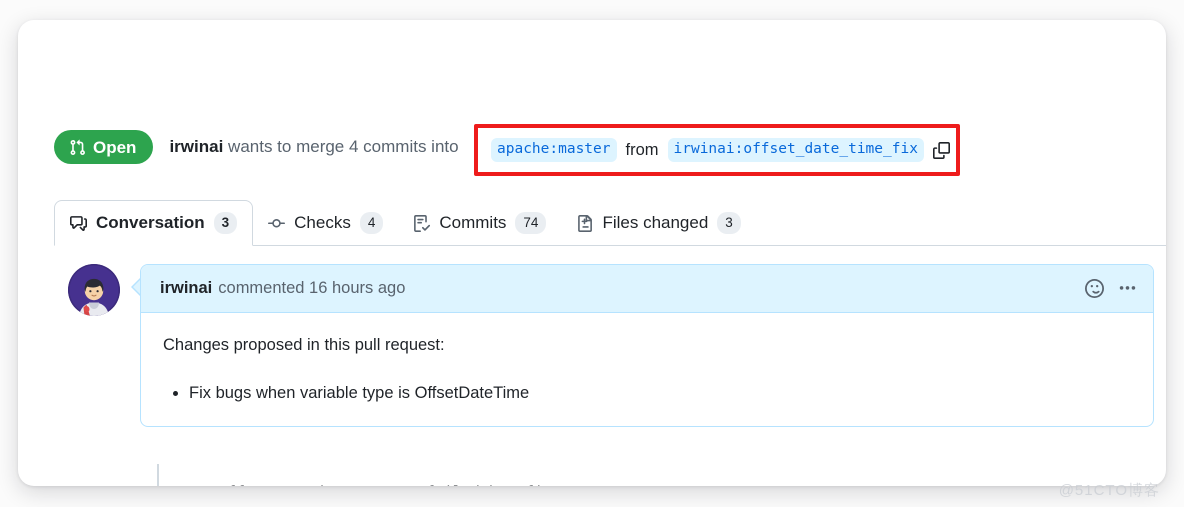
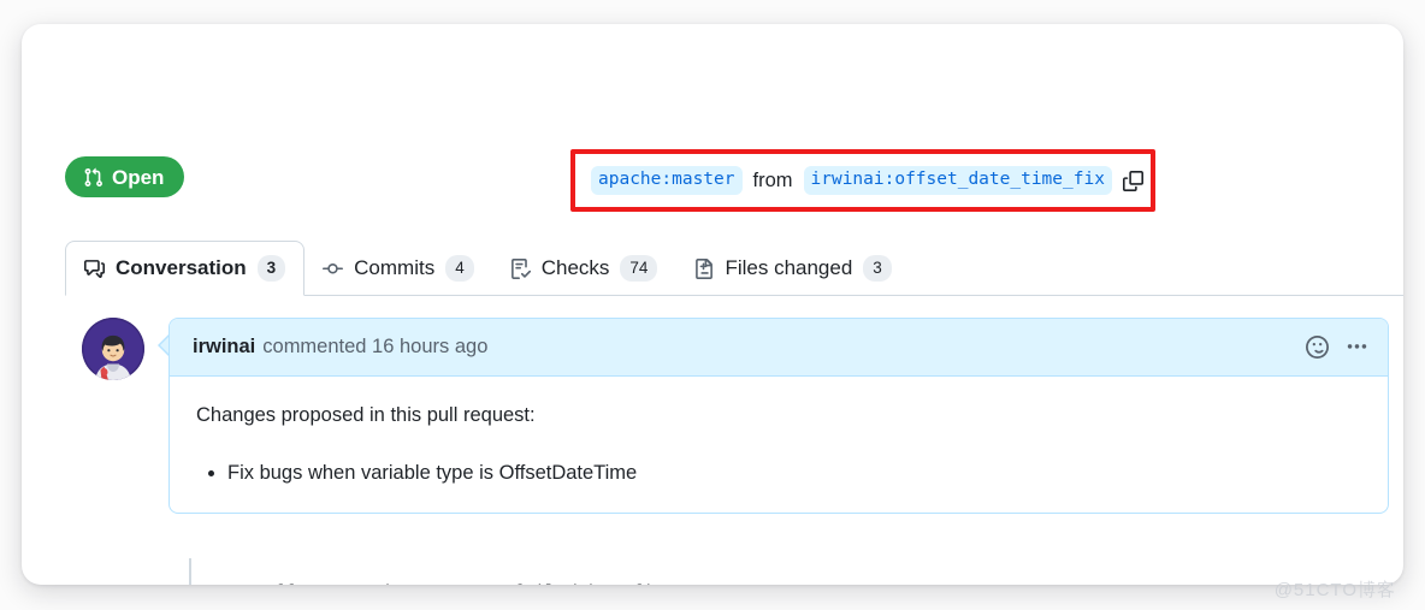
  Open
- irwinai wants to merge 4 commits into
  apache:master
  from
  irwinai:offset_date_time_fix
  Conversation
  3
- Checks
+ Commits
  4
- Commits
+ Checks
  74
  Files changed
  3
  irwinai
  commented 16 hours ago
  Changes proposed in this pull request:
  Fix bugs when variable type is OffsetDateTime
  @51CTO博客
